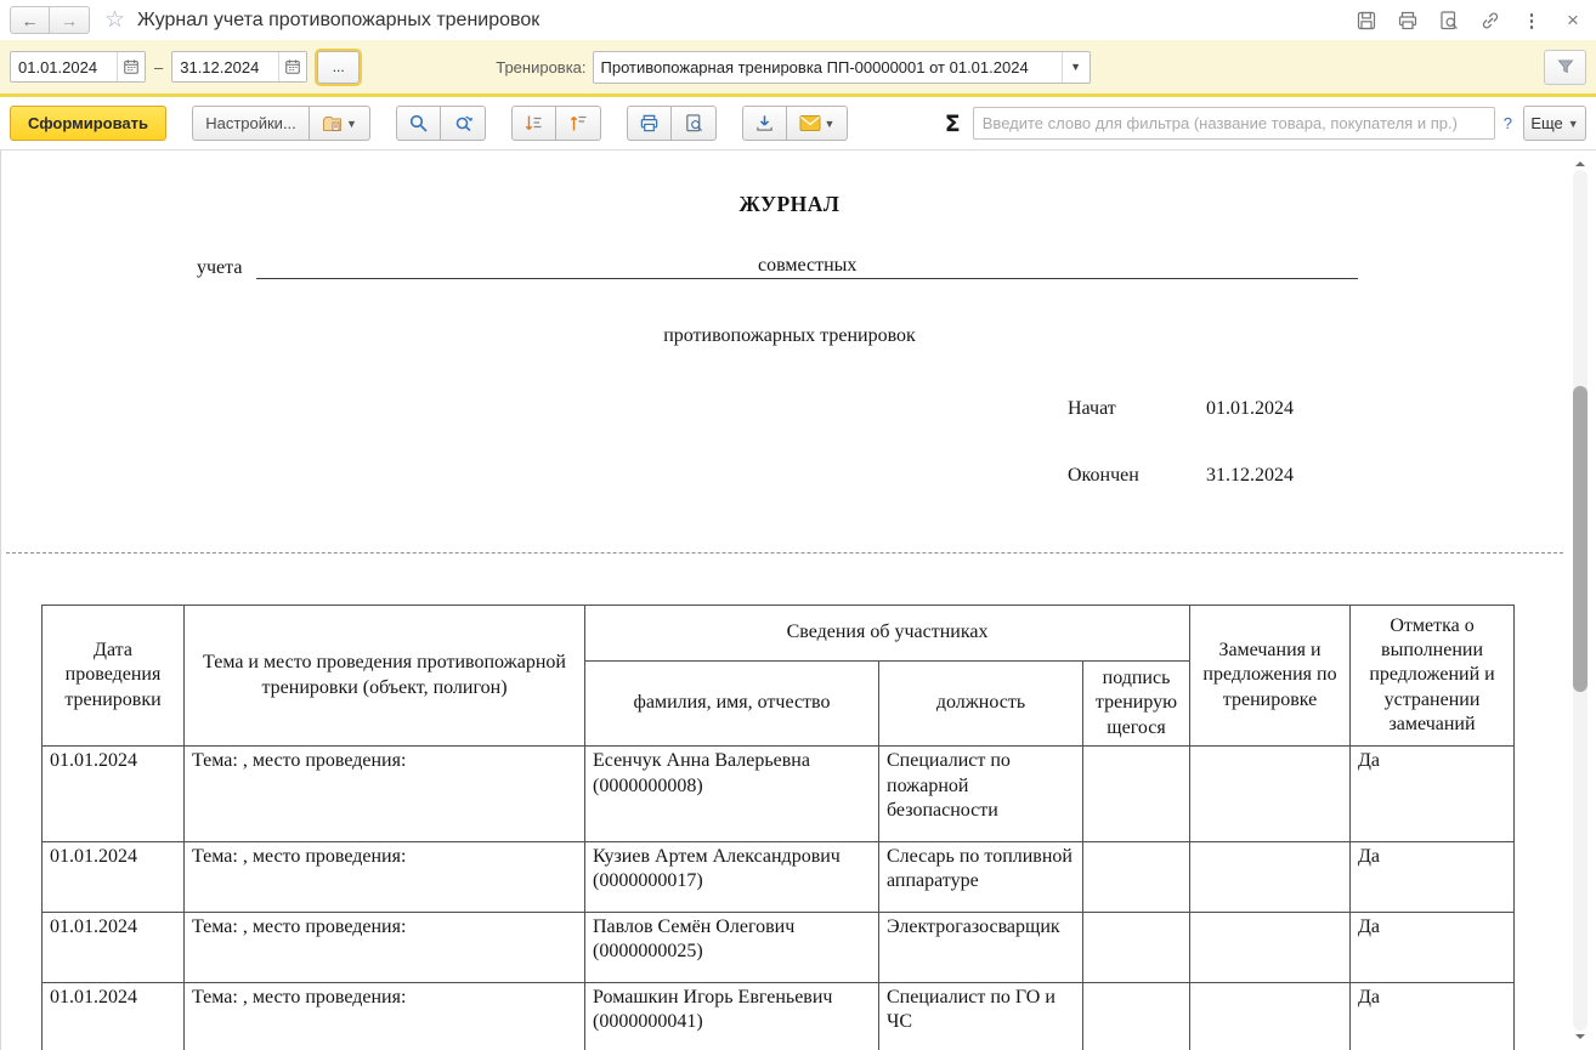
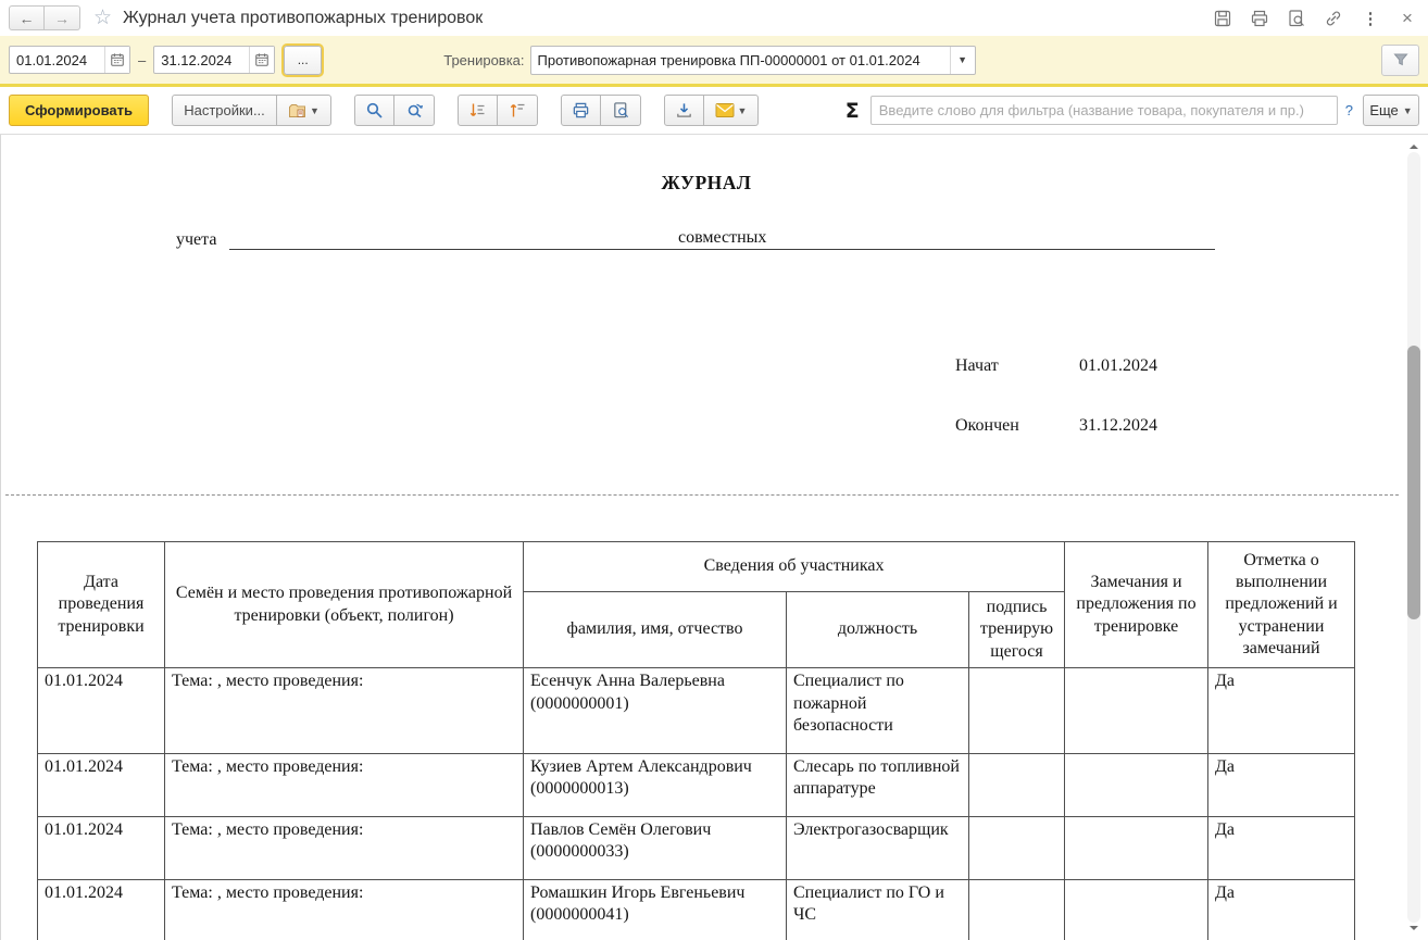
  ←
  →
  ☆
  Журнал учета противопожарных тренировок
  ⋮
  ×
  01.01.2024
  –
  31.12.2024
  ...
  Тренировка:
  Противопожарная тренировка ПП-00000001 от 01.01.2024
  ▼
  Сформировать
  Настройки...
  ▼
  ▼
  Σ
  Введите слово для фильтра (название товара, покупателя и пр.)
  ?
  Еще
  ▼
  ЖУРНАЛ
  учета
  совместных
- противопожарных тренировок
  Начат 01.01.2024
  Окончен 31.12.2024
- Дата проведения тренировки	Тема и место проведения противопожарной тренировки (объект, полигон)	Сведения об участниках	Замечания и предложения по тренировке	Отметка о выполнении предложений и устранении замечаний
+ Дата проведения тренировки	Семён и место проведения противопожарной тренировки (объект, полигон)	Сведения об участниках	Замечания и предложения по тренировке	Отметка о выполнении предложений и устранении замечаний
  фамилия, имя, отчество	должность	подпись тренирующегося
- 01.01.2024	Тема: , место проведения:	Есенчук Анна Валерьевна (0000000008)	Специалист по пожарной безопасности			Да
+ 01.01.2024	Тема: , место проведения:	Есенчук Анна Валерьевна (0000000001)	Специалист по пожарной безопасности			Да
- 01.01.2024	Тема: , место проведения:	Кузиев Артем Александрович (0000000017)	Слесарь по топливной аппаратуре			Да
+ 01.01.2024	Тема: , место проведения:	Кузиев Артем Александрович (0000000013)	Слесарь по топливной аппаратуре			Да
- 01.01.2024	Тема: , место проведения:	Павлов Семён Олегович (0000000025)	Электрогазосварщик			Да
+ 01.01.2024	Тема: , место проведения:	Павлов Семён Олегович (0000000033)	Электрогазосварщик			Да
  01.01.2024	Тема: , место проведения:	Ромашкин Игорь Евгеньевич (0000000041)	Специалист по ГО и ЧС			Да
